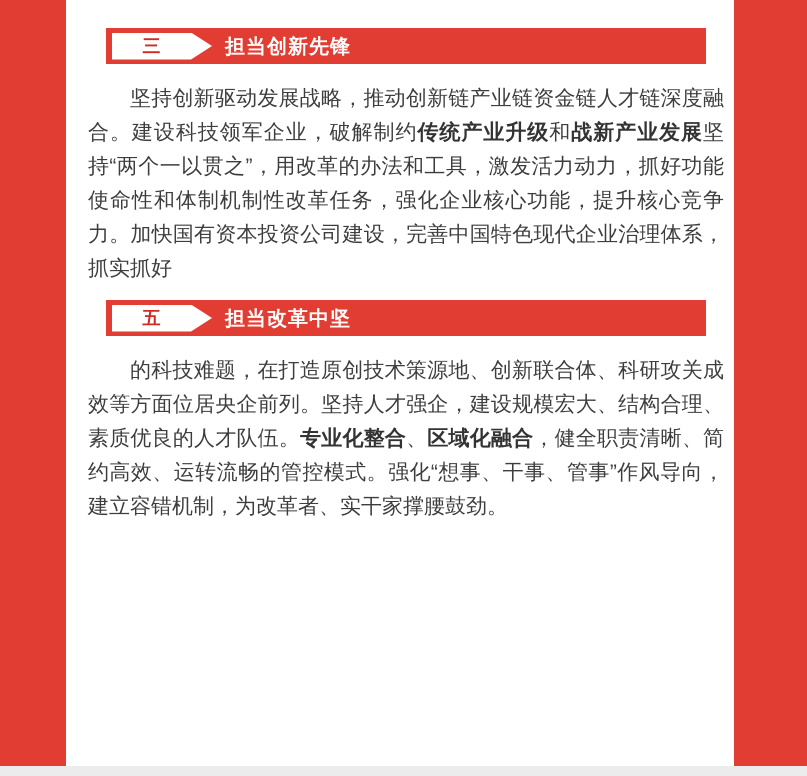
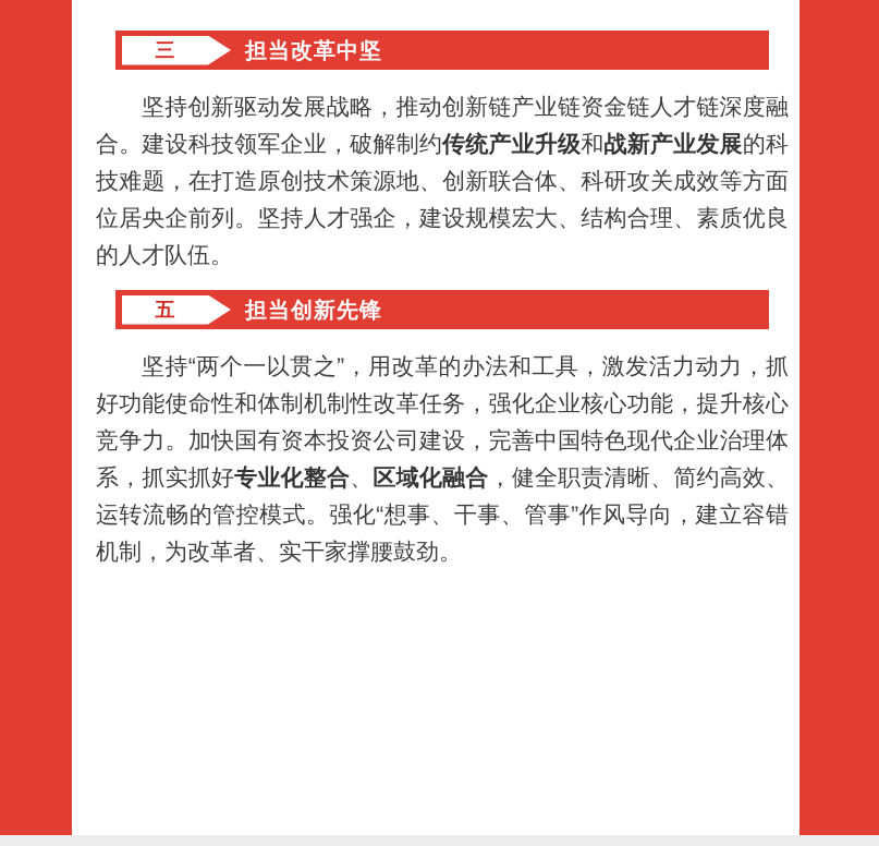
  三
- 担当创新先锋
+ 担当改革中坚
- 坚持创新驱动发展战略，推动创新链产业链资金链人才链深度融合。建设科技领军企业，破解制约传统产业升级和战新产业发展坚持“两个一以贯之”，用改革的办法和工具，激发活力动力，抓好功能使命性和体制机制性改革任务，强化企业核心功能，提升核心竞争力。加快国有资本投资公司建设，完善中国特色现代企业治理体系，抓实抓好
+ 坚持创新驱动发展战略，推动创新链产业链资金链人才链深度融合。建设科技领军企业，破解制约传统产业升级和战新产业发展的科技难题，在打造原创技术策源地、创新联合体、科研攻关成效等方面位居央企前列。坚持人才强企，建设规模宏大、结构合理、素质优良的人才队伍。
  五
- 担当改革中坚
+ 担当创新先锋
- 的科技难题，在打造原创技术策源地、创新联合体、科研攻关成效等方面位居央企前列。坚持人才强企，建设规模宏大、结构合理、素质优良的人才队伍。专业化整合、区域化融合，健全职责清晰、简约高效、运转流畅的管控模式。强化“想事、干事、管事”作风导向，建立容错机制，为改革者、实干家撑腰鼓劲。
+ 坚持“两个一以贯之”，用改革的办法和工具，激发活力动力，抓好功能使命性和体制机制性改革任务，强化企业核心功能，提升核心竞争力。加快国有资本投资公司建设，完善中国特色现代企业治理体系，抓实抓好专业化整合、区域化融合，健全职责清晰、简约高效、运转流畅的管控模式。强化“想事、干事、管事”作风导向，建立容错机制，为改革者、实干家撑腰鼓劲。
